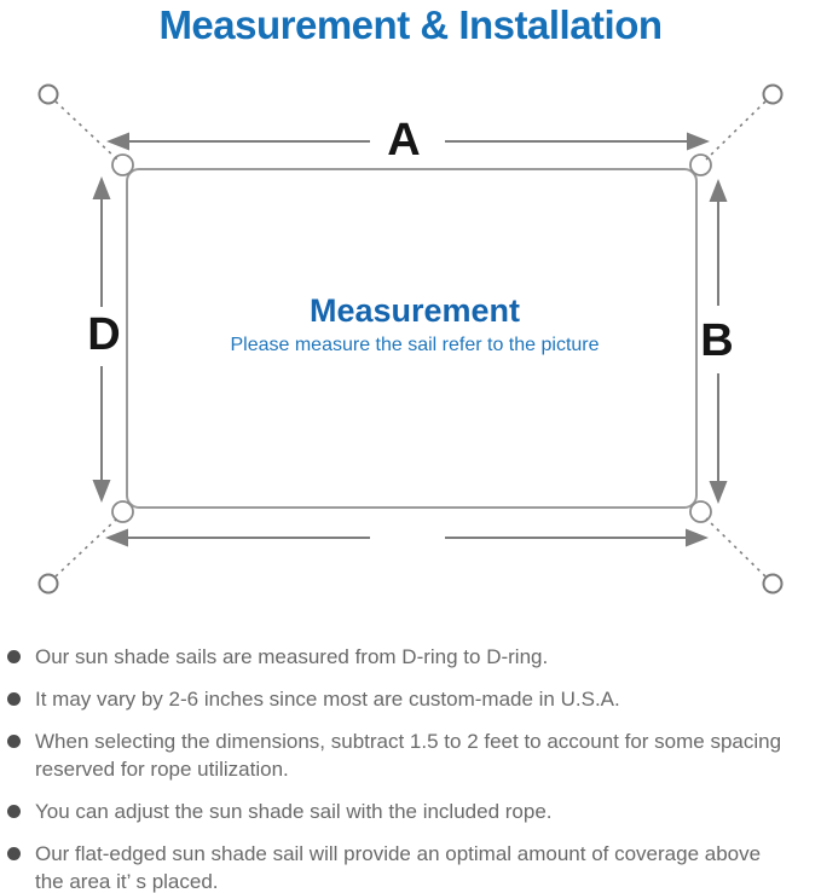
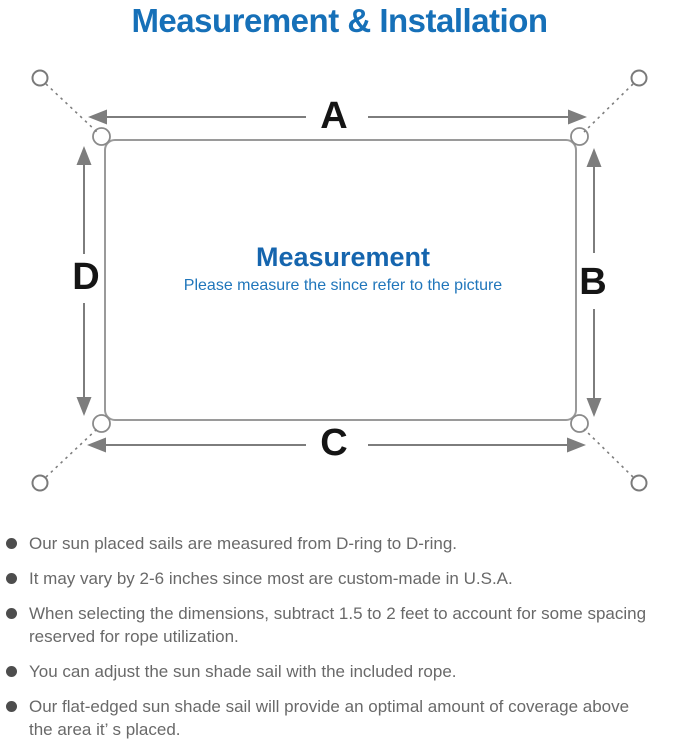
  Measurement & Installation
  A
  B
+ C
  D
  Measurement
- Please measure the sail refer to the picture
+ Please measure the since refer to the picture
- Our sun shade sails are measured from D-ring to D-ring.
+ Our sun placed sails are measured from D-ring to D-ring.
  It may vary by 2-6 inches since most are custom-made in U.S.A.
  When selecting the dimensions, subtract 1.5 to 2 feet to account for some spacing
  reserved for rope utilization.
  You can adjust the sun shade sail with the included rope.
  Our flat-edged sun shade sail will provide an optimal amount of coverage above
  the area it’ s placed.
